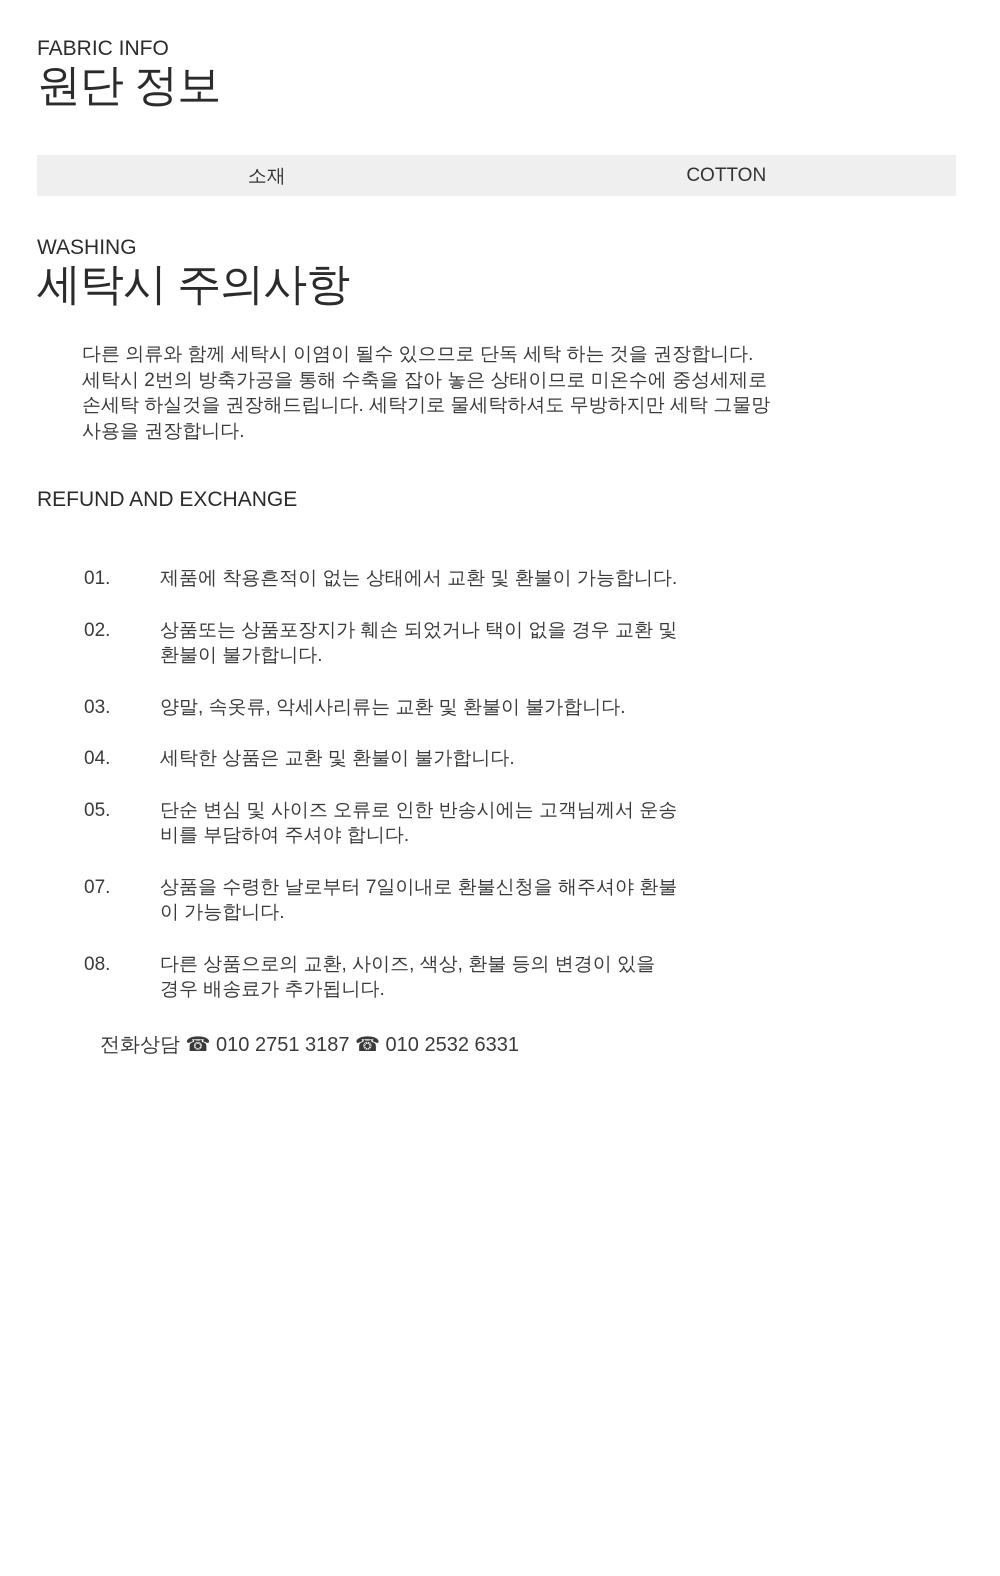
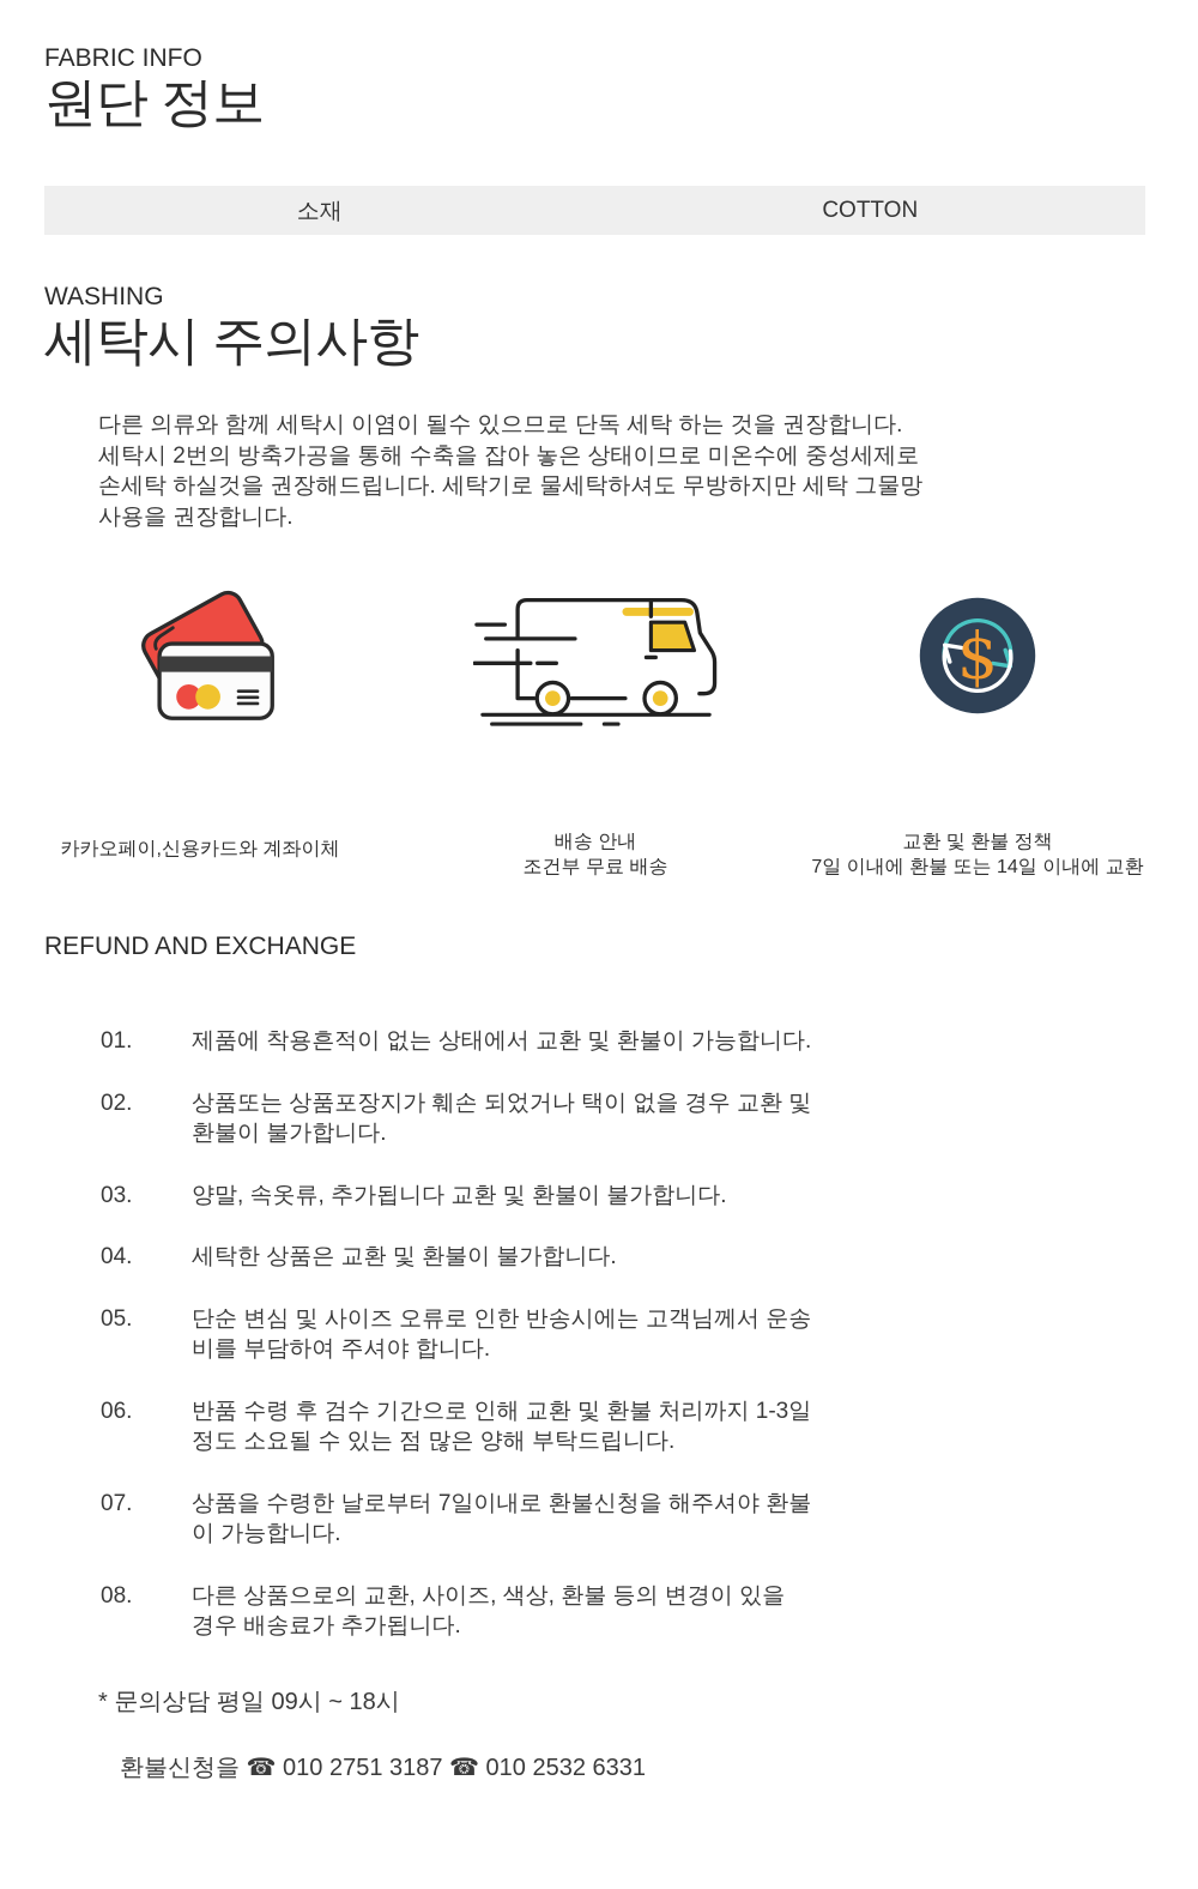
  FABRIC INFO
  원단 정보
  소재
  COTTON
  WASHING
  세탁시 주의사항
  다른 의류와 함께 세탁시 이염이 될수 있으므로 단독 세탁 하는 것을 권장합니다.
  세탁시 2번의 방축가공을 통해 수축을 잡아 놓은 상태이므로 미온수에 중성세제로
  손세탁 하실것을 권장해드립니다. 세탁기로 물세탁하셔도 무방하지만 세탁 그물망
  사용을 권장합니다.
+ 카카오페이,신용카드와 계좌이체
+ 배송 안내
+ 조건부 무료 배송
+ $
+ 교환 및 환불 정책
+ 7일 이내에 환불 또는 14일 이내에 교환
  REFUND AND EXCHANGE
  01.
  제품에 착용흔적이 없는 상태에서 교환 및 환불이 가능합니다.
  02.
  상품또는 상품포장지가 훼손 되었거나 택이 없을 경우 교환 및
  환불이 불가합니다.
  03.
- 양말, 속옷류, 악세사리류는 교환 및 환불이 불가합니다.
+ 양말, 속옷류, 추가됩니다 교환 및 환불이 불가합니다.
  04.
  세탁한 상품은 교환 및 환불이 불가합니다.
  05.
  단순 변심 및 사이즈 오류로 인한 반송시에는 고객님께서 운송
  비를 부담하여 주셔야 합니다.
+ 06.
+ 반품 수령 후 검수 기간으로 인해 교환 및 환불 처리까지 1-3일
+ 정도 소요될 수 있는 점 많은 양해 부탁드립니다.
  07.
  상품을 수령한 날로부터 7일이내로 환불신청을 해주셔야 환불
  이 가능합니다.
  08.
  다른 상품으로의 교환, 사이즈, 색상, 환불 등의 변경이 있을
  경우 배송료가 추가됩니다.
+ * 문의상담 평일 09시 ~ 18시
- 전화상담 ☎ 010 2751 3187 ☎ 010 2532 6331
+ 환불신청을 ☎ 010 2751 3187 ☎ 010 2532 6331
